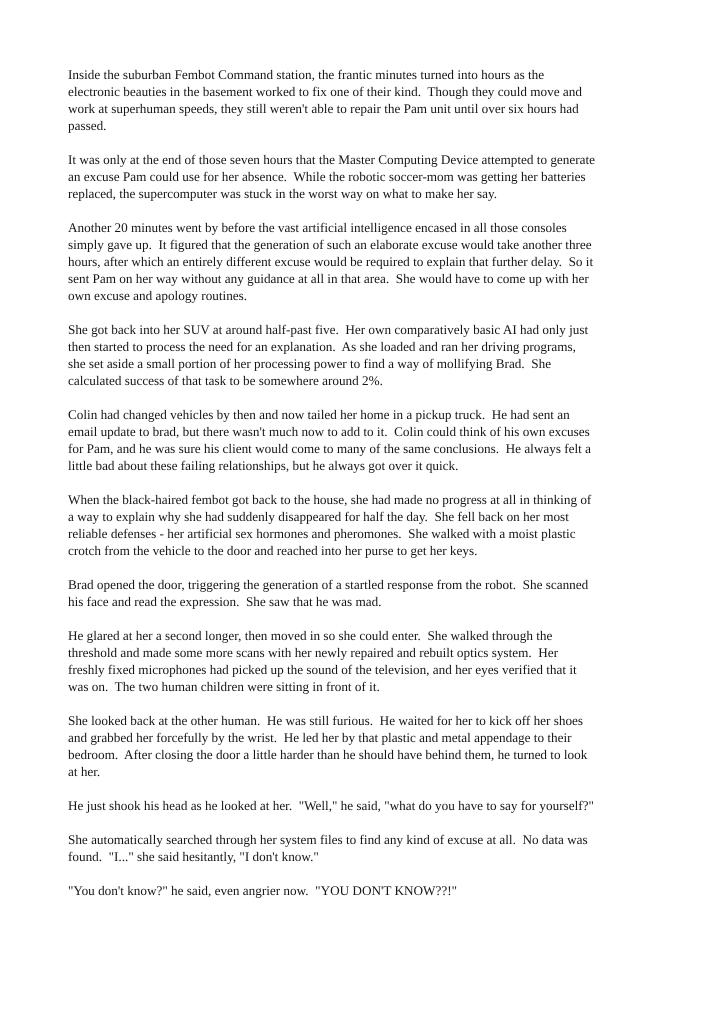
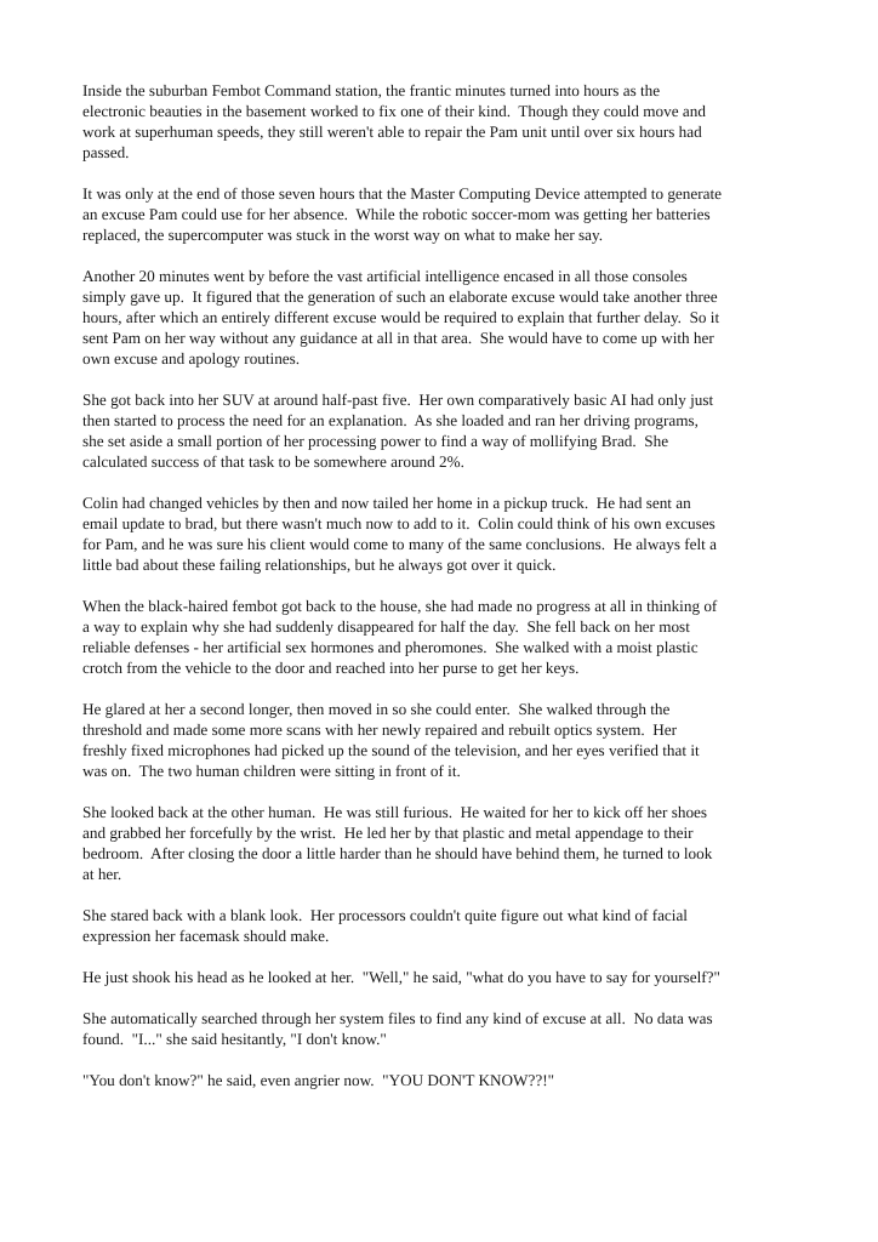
  Inside the suburban Fembot Command station, the frantic minutes turned into hours as the
  electronic beauties in the basement worked to fix one of their kind. Though they could move and
  work at superhuman speeds, they still weren't able to repair the Pam unit until over six hours had
  passed.
  It was only at the end of those seven hours that the Master Computing Device attempted to generate
  an excuse Pam could use for her absence. While the robotic soccer-mom was getting her batteries
  replaced, the supercomputer was stuck in the worst way on what to make her say.
  Another 20 minutes went by before the vast artificial intelligence encased in all those consoles
  simply gave up. It figured that the generation of such an elaborate excuse would take another three
  hours, after which an entirely different excuse would be required to explain that further delay. So it
  sent Pam on her way without any guidance at all in that area. She would have to come up with her
  own excuse and apology routines.
  She got back into her SUV at around half-past five. Her own comparatively basic AI had only just
  then started to process the need for an explanation. As she loaded and ran her driving programs,
  she set aside a small portion of her processing power to find a way of mollifying Brad. She
  calculated success of that task to be somewhere around 2%.
  Colin had changed vehicles by then and now tailed her home in a pickup truck. He had sent an
  email update to brad, but there wasn't much now to add to it. Colin could think of his own excuses
  for Pam, and he was sure his client would come to many of the same conclusions. He always felt a
  little bad about these failing relationships, but he always got over it quick.
  When the black-haired fembot got back to the house, she had made no progress at all in thinking of
  a way to explain why she had suddenly disappeared for half the day. She fell back on her most
  reliable defenses - her artificial sex hormones and pheromones. She walked with a moist plastic
  crotch from the vehicle to the door and reached into her purse to get her keys.
- Brad opened the door, triggering the generation of a startled response from the robot. She scanned
- his face and read the expression. She saw that he was mad.
  He glared at her a second longer, then moved in so she could enter. She walked through the
  threshold and made some more scans with her newly repaired and rebuilt optics system. Her
  freshly fixed microphones had picked up the sound of the television, and her eyes verified that it
  was on. The two human children were sitting in front of it.
  She looked back at the other human. He was still furious. He waited for her to kick off her shoes
  and grabbed her forcefully by the wrist. He led her by that plastic and metal appendage to their
  bedroom. After closing the door a little harder than he should have behind them, he turned to look
  at her.
+ She stared back with a blank look. Her processors couldn't quite figure out what kind of facial
+ expression her facemask should make.
  He just shook his head as he looked at her. "Well," he said, "what do you have to say for yourself?"
  She automatically searched through her system files to find any kind of excuse at all. No data was
  found. "I..." she said hesitantly, "I don't know."
  "You don't know?" he said, even angrier now. "YOU DON'T KNOW??!"
